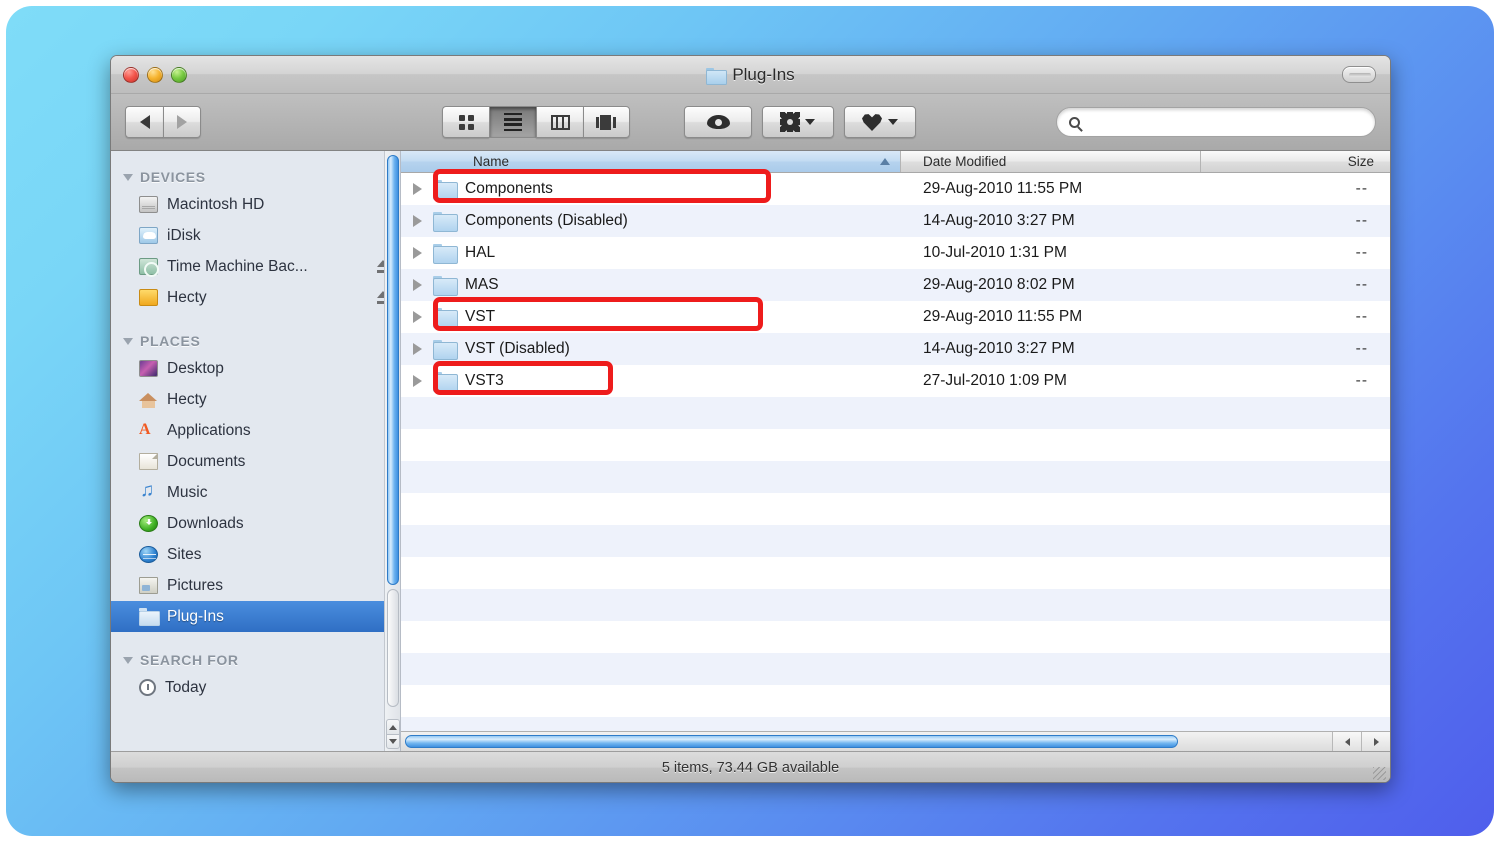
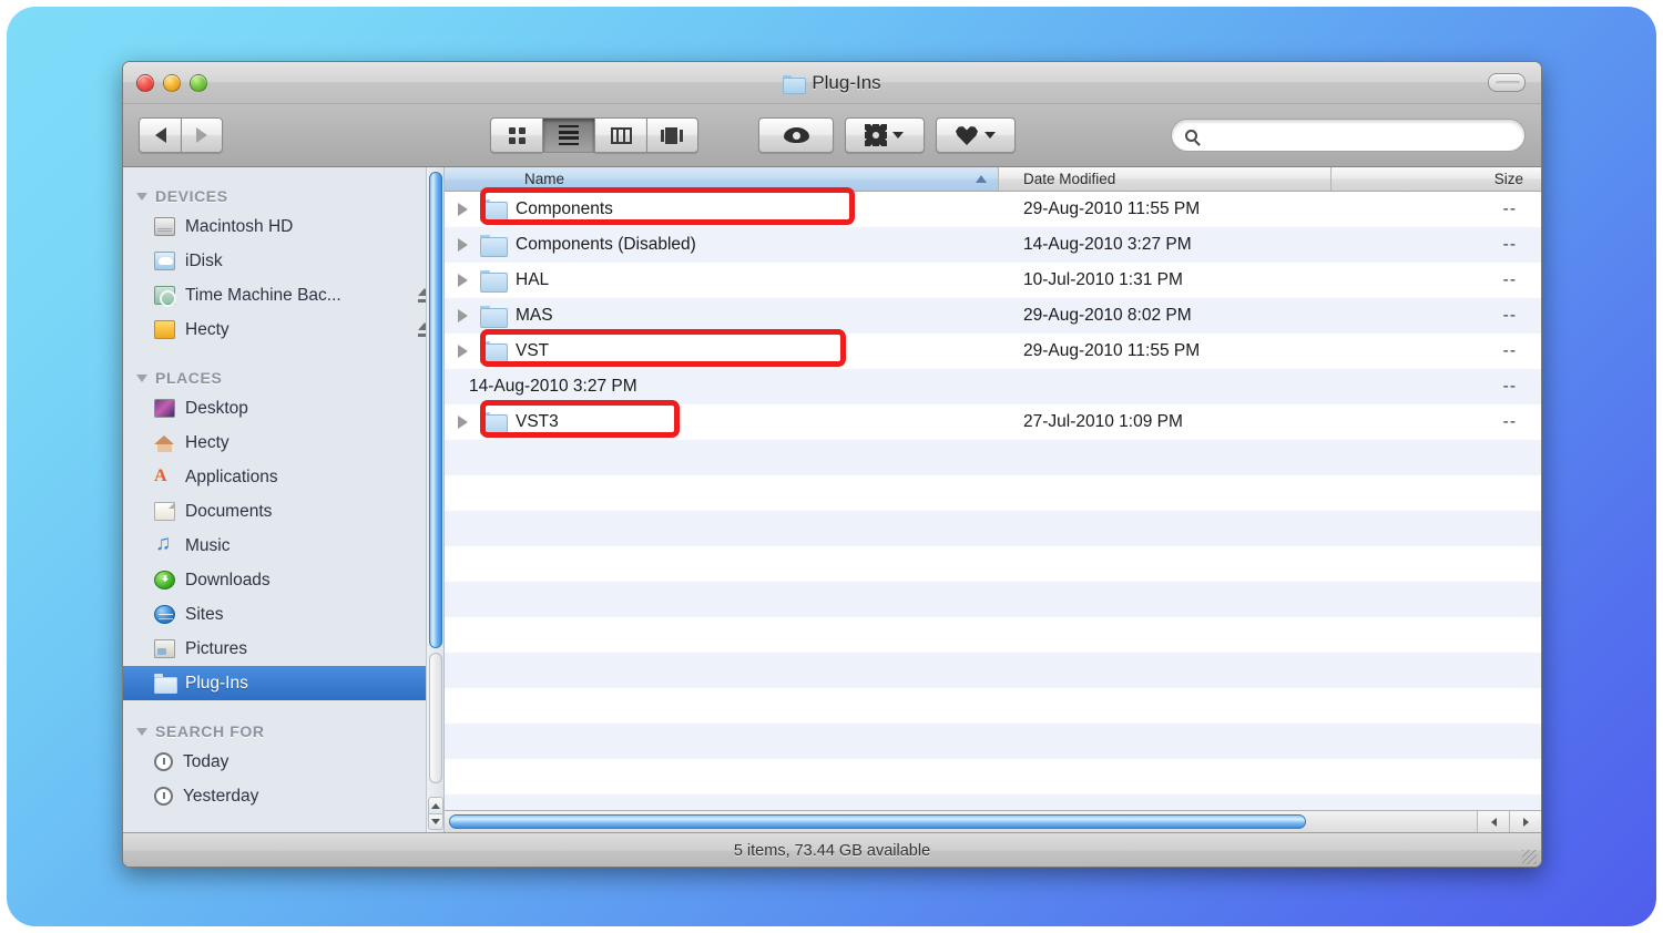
  Plug-Ins
  DEVICES
  Macintosh HD
  iDisk
  Time Machine Bac...
  Hecty
  PLACES
  Desktop
  Hecty
  Applications
  Documents
  Music
  Downloads
  Sites
  Pictures
  Plug-Ins
  SEARCH FOR
  Today
+ Yesterday
  Name
  Date Modified
  Size
  Components
  29-Aug-2010 11:55 PM
  --
  Components (Disabled)
  14-Aug-2010 3:27 PM
  --
  HAL
  10-Jul-2010 1:31 PM
  --
  MAS
  29-Aug-2010 8:02 PM
  --
  VST
  29-Aug-2010 11:55 PM
  --
- VST (Disabled)
  14-Aug-2010 3:27 PM
  --
  VST3
  27-Jul-2010 1:09 PM
  --
  5 items, 73.44 GB available
